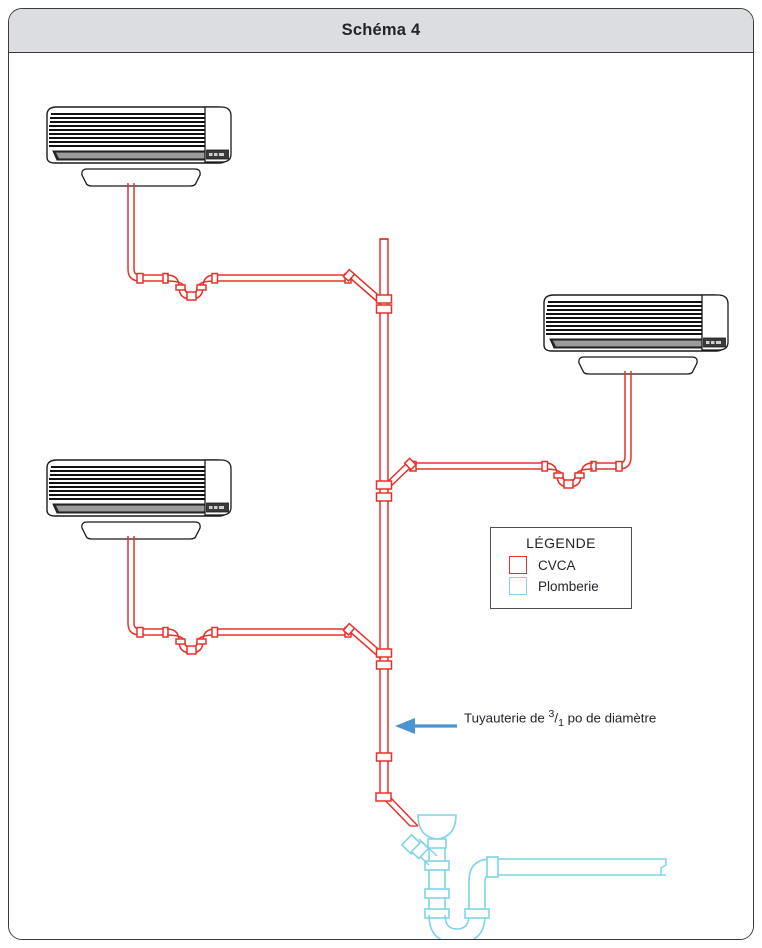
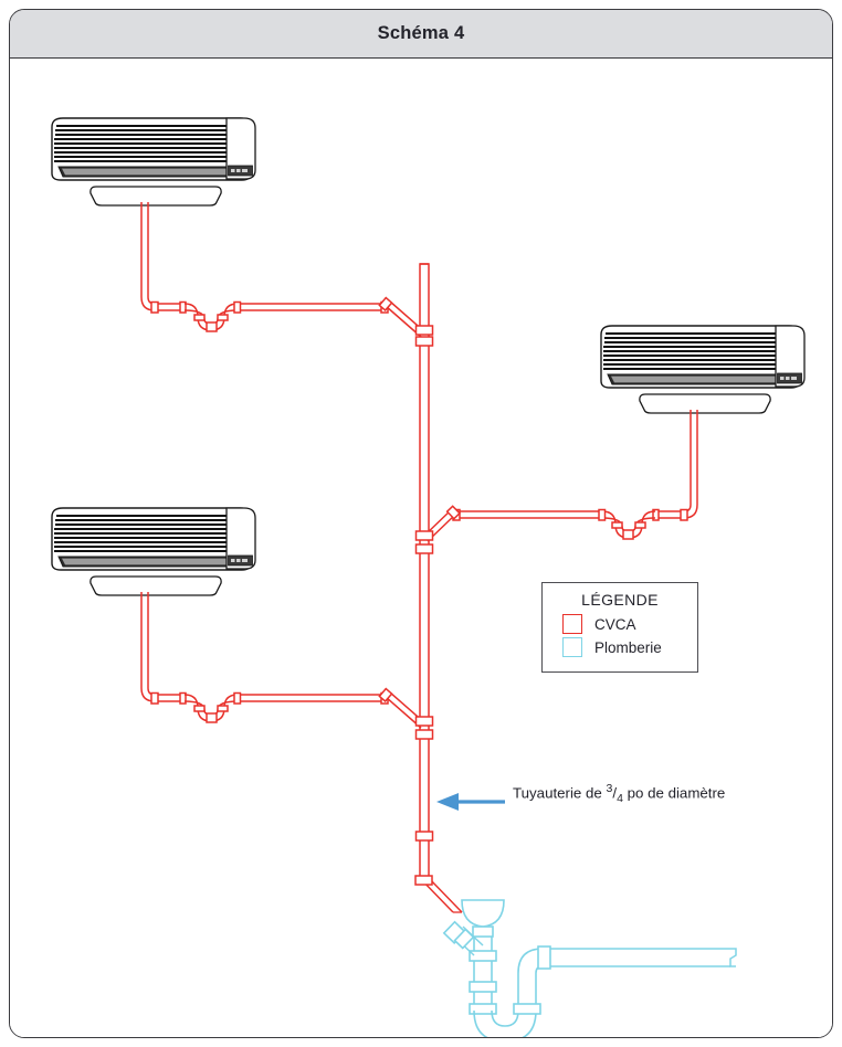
  Schéma 4
  LÉGENDE
  CVCA
  Plomberie
- Tuyauterie de 3/1 po de diamètre
+ Tuyauterie de 3/4 po de diamètre
